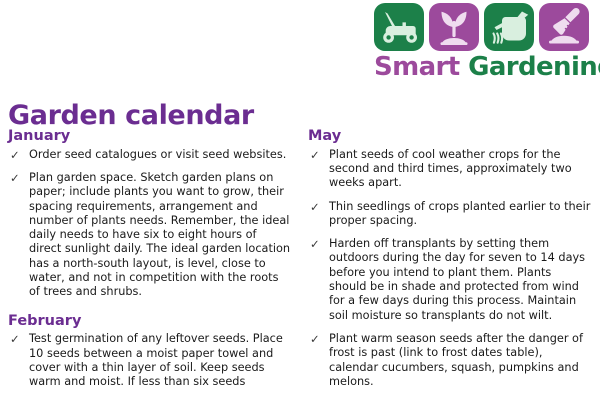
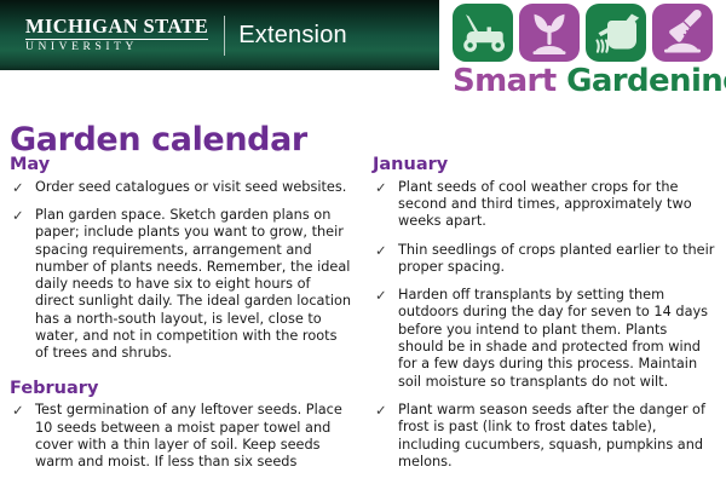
+ MICHIGAN STATE
+ UNIVERSITY
+ Extension
  Smart Gardenin
  Garden calendar
- January
+ May
  ✓
  Order seed catalogues or visit seed websites.
  ✓
  Plan garden space. Sketch garden plans on paper; include plants you want to grow, their spacing requirements, arrangement and number of plants needs. Remember, the ideal daily needs to have six to eight hours of direct sunlight daily. The ideal garden location has a north-south layout, is level, close to water, and not in competition with the roots of trees and shrubs.
  February
  ✓
  Test germination of any leftover seeds. Place 10 seeds between a moist paper towel and cover with a thin layer of soil. Keep seeds warm and moist. If less than six seeds
- May
+ January
  ✓
  Plant seeds of cool weather crops for the second and third times, approximately two weeks apart.
  ✓
  Thin seedlings of crops planted earlier to their proper spacing.
  ✓
  Harden off transplants by setting them outdoors during the day for seven to 14 days before you intend to plant them. Plants should be in shade and protected from wind for a few days during this process. Maintain soil moisture so transplants do not wilt.
  ✓
- Plant warm season seeds after the danger of frost is past (link to frost dates table), calendar cucumbers, squash, pumpkins and melons.
+ Plant warm season seeds after the danger of frost is past (link to frost dates table), including cucumbers, squash, pumpkins and melons.
